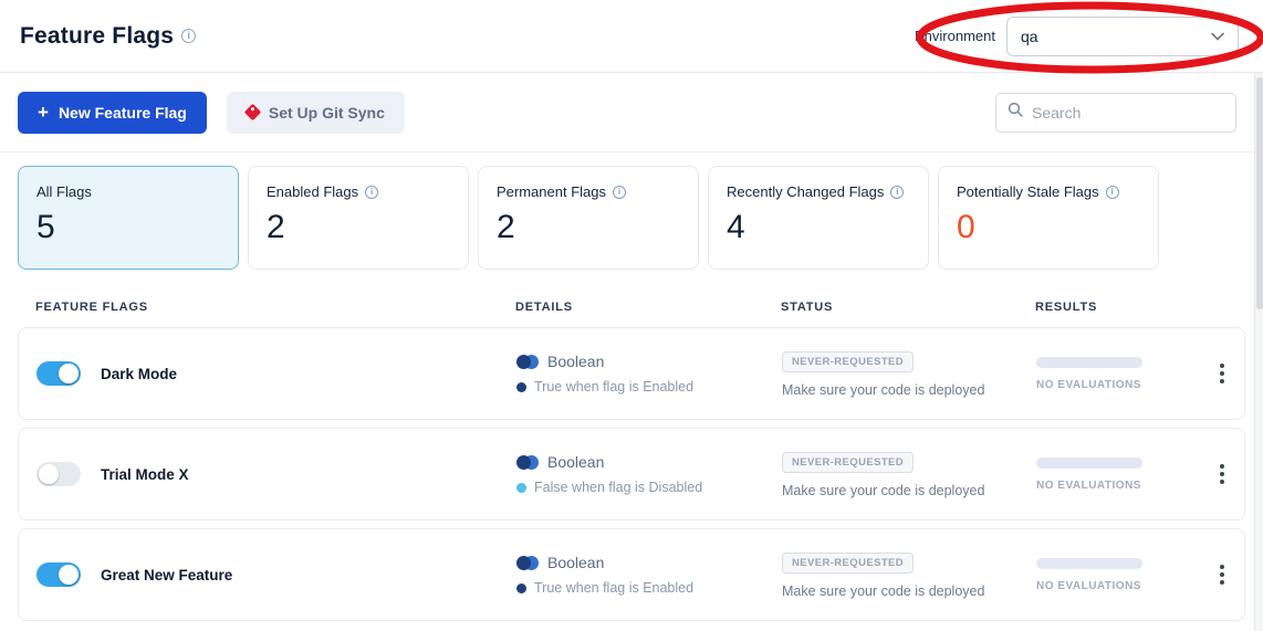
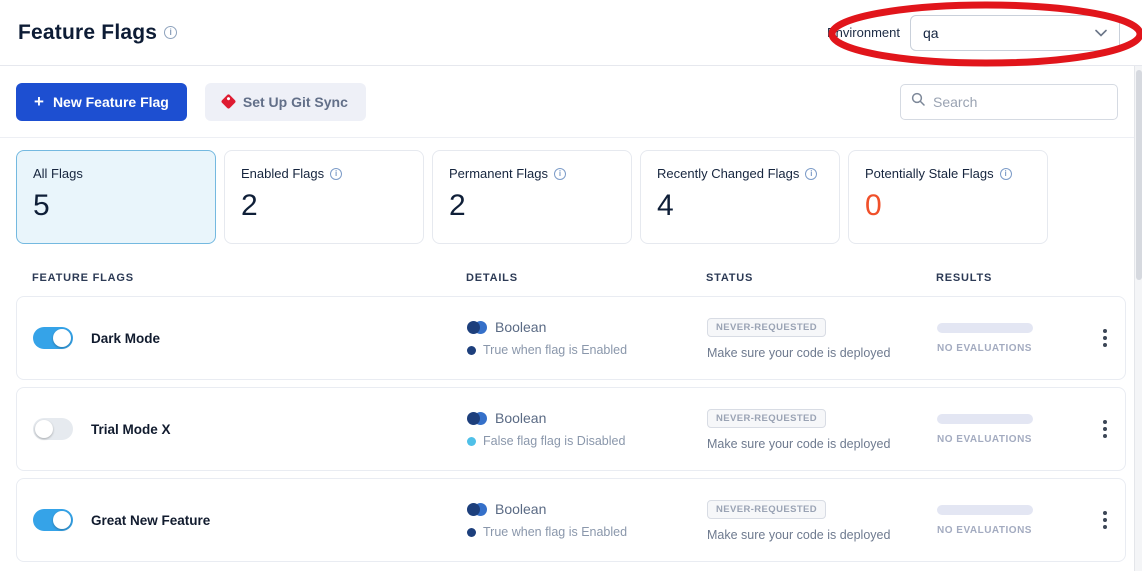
  Feature Flags
  i
  nvironment
  qa
  +
  New Feature Flag
  Set Up Git Sync
  Search
  All Flags
  5
  Enabled Flags
  i
  2
  Permanent Flags
  i
  2
  Recently Changed Flags
  i
  4
  Potentially Stale Flags
  i
  0
  FEATURE FLAGS
  DETAILS
  STATUS
  RESULTS
  Dark Mode
  Boolean
  True when flag is Enabled
  NEVER-REQUESTED
  Make sure your code is deployed
  NO EVALUATIONS
  Trial Mode X
  Boolean
- False when flag is Disabled
+ False flag flag is Disabled
  NEVER-REQUESTED
  Make sure your code is deployed
  NO EVALUATIONS
  Great New Feature
  Boolean
  True when flag is Enabled
  NEVER-REQUESTED
  Make sure your code is deployed
  NO EVALUATIONS
